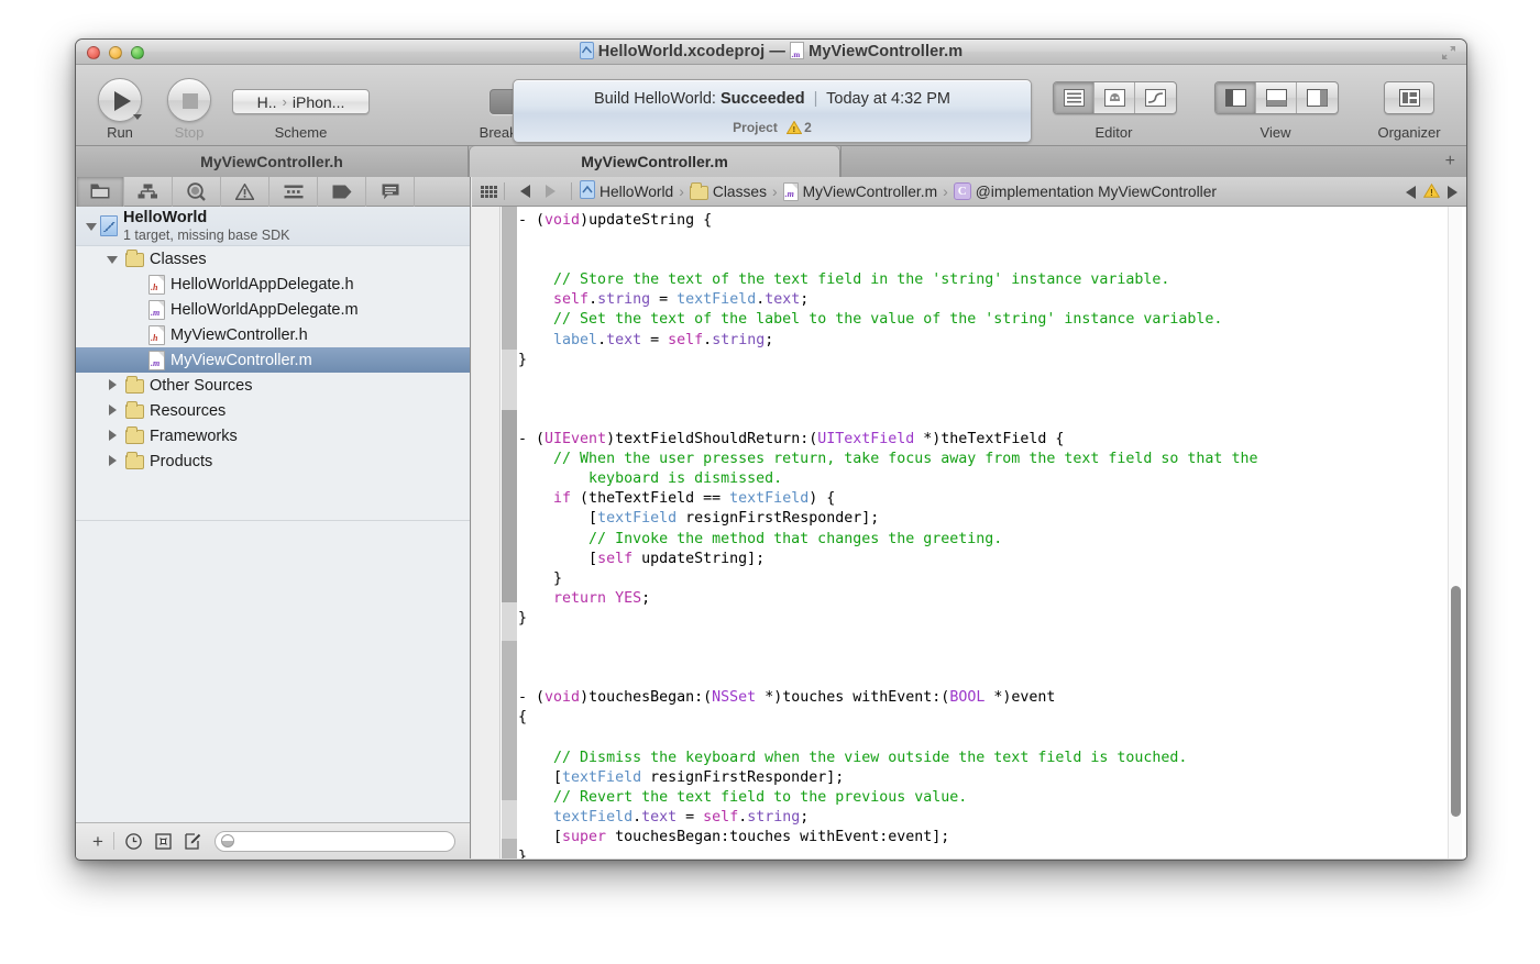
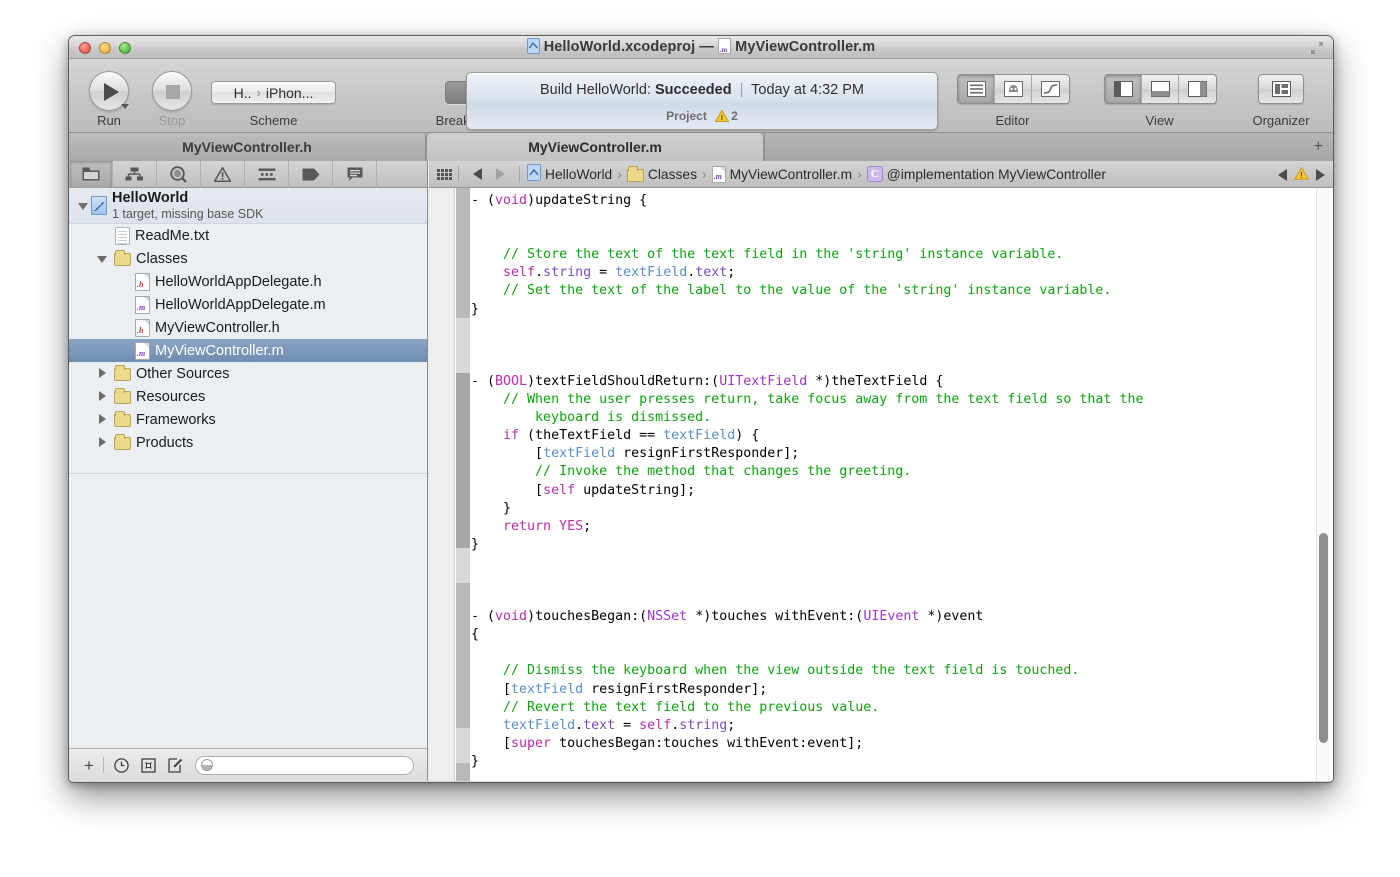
  HelloWorld.xcodeproj —
  .m
  MyViewController.m
  Run
  Stop
  H..
  ›
  iPhon...
  Scheme
  Build HelloWorld: Succeeded | Today at 4:32 PM
  Project
  !
  2
  Editor
  View
  Organizer
  MyViewController.h
  MyViewController.m
  +
  HelloWorld
  1 target, missing base SDK
+ ReadMe.txt
  Classes
  .h
  HelloWorldAppDelegate.h
  .m
  HelloWorldAppDelegate.m
  .h
  MyViewController.h
  .m
  MyViewController.m
  Other Sources
  Resources
  Frameworks
  Products
  +
  HelloWorld
  ›
  Classes
  ›
  .m
  MyViewController.m
  ›
  C
  @implementation MyViewController
  !
  - (void)updateString {
  // Store the text of the text field in the 'string' instance variable.
  self.string = textField.text;
  // Set the text of the label to the value of the 'string' instance variable.
- label.text = self.string;
  }
- - (UIEvent)textFieldShouldReturn:(UITextField *)theTextField {
+ - (BOOL)textFieldShouldReturn:(UITextField *)theTextField {
  // When the user presses return, take focus away from the text field so that the
  keyboard is dismissed.
  if (theTextField == textField) {
  [textField resignFirstResponder];
  // Invoke the method that changes the greeting.
  [self updateString];
  }
  return YES;
  }
- - (void)touchesBegan:(NSSet *)touches withEvent:(BOOL *)event
+ - (void)touchesBegan:(NSSet *)touches withEvent:(UIEvent *)event
  {
  // Dismiss the keyboard when the view outside the text field is touched.
  [textField resignFirstResponder];
  // Revert the text field to the previous value.
  textField.text = self.string;
  [super touchesBegan:touches withEvent:event];
  }
